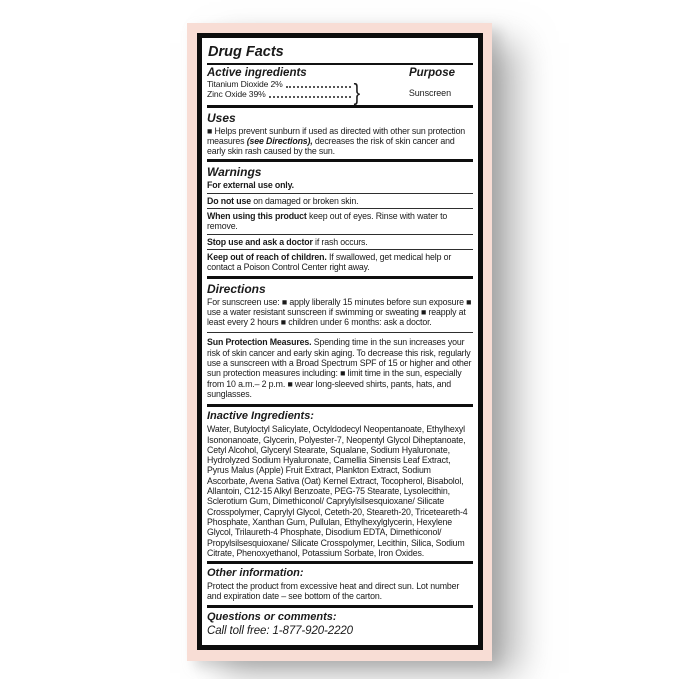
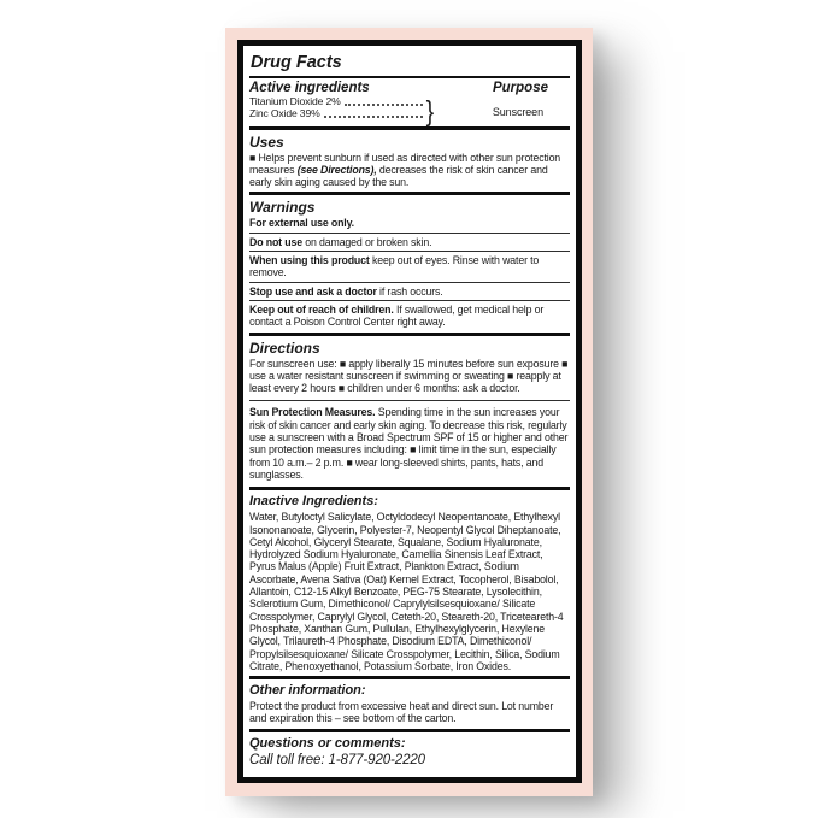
  Drug Facts
  Active ingredients
  Purpose
  Titanium Dioxide 2%
  Zinc Oxide 39%
  }
  Sunscreen
  Uses
- ■ Helps prevent sunburn if used as directed with other sun protection measures (see Directions), decreases the risk of skin cancer and early skin rash caused by the sun.
+ ■ Helps prevent sunburn if used as directed with other sun protection measures (see Directions), decreases the risk of skin cancer and early skin aging caused by the sun.
  Warnings
  For external use only.
  Do not use on damaged or broken skin.
  When using this product keep out of eyes. Rinse with water to remove.
  Stop use and ask a doctor if rash occurs.
  Keep out of reach of children. If swallowed, get medical help or contact a Poison Control Center right away.
  Directions
  For sunscreen use: ■ apply liberally 15 minutes before sun exposure ■ use a water resistant sunscreen if swimming or sweating ■ reapply at least every 2 hours ■ children under 6 months: ask a doctor.
  Sun Protection Measures. Spending time in the sun increases your risk of skin cancer and early skin aging. To decrease this risk, regularly use a sunscreen with a Broad Spectrum SPF of 15 or higher and other sun protection measures including: ■ limit time in the sun, especially from 10 a.m.– 2 p.m. ■ wear long-sleeved shirts, pants, hats, and sunglasses.
  Inactive Ingredients:
  Water, Butyloctyl Salicylate, Octyldodecyl Neopentanoate, Ethylhexyl Isononanoate, Glycerin, Polyester-7, Neopentyl Glycol Diheptanoate, Cetyl Alcohol, Glyceryl Stearate, Squalane, Sodium Hyaluronate, Hydrolyzed Sodium Hyaluronate, Camellia Sinensis Leaf Extract, Pyrus Malus (Apple) Fruit Extract, Plankton Extract, Sodium Ascorbate, Avena Sativa (Oat) Kernel Extract, Tocopherol, Bisabolol, Allantoin, C12-15 Alkyl Benzoate, PEG-75 Stearate, Lysolecithin, Sclerotium Gum, Dimethiconol/ Caprylylsilsesquioxane/ Silicate Crosspolymer, Caprylyl Glycol, Ceteth-20, Steareth-20, Triceteareth-4 Phosphate, Xanthan Gum, Pullulan, Ethylhexylglycerin, Hexylene Glycol, Trilaureth-4 Phosphate, Disodium EDTA, Dimethiconol/ Propylsilsesquioxane/ Silicate Crosspolymer, Lecithin, Silica, Sodium Citrate, Phenoxyethanol, Potassium Sorbate, Iron Oxides.
  Other information:
- Protect the product from excessive heat and direct sun. Lot number and expiration date – see bottom of the carton.
+ Protect the product from excessive heat and direct sun. Lot number and expiration this – see bottom of the carton.
  Questions or comments:
  Call toll free: 1-877-920-2220
